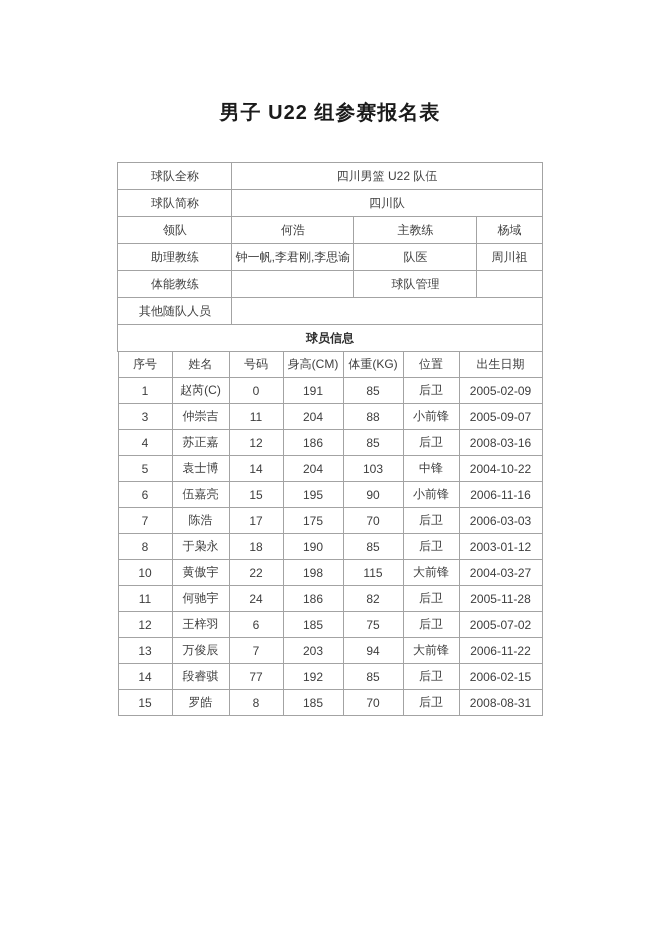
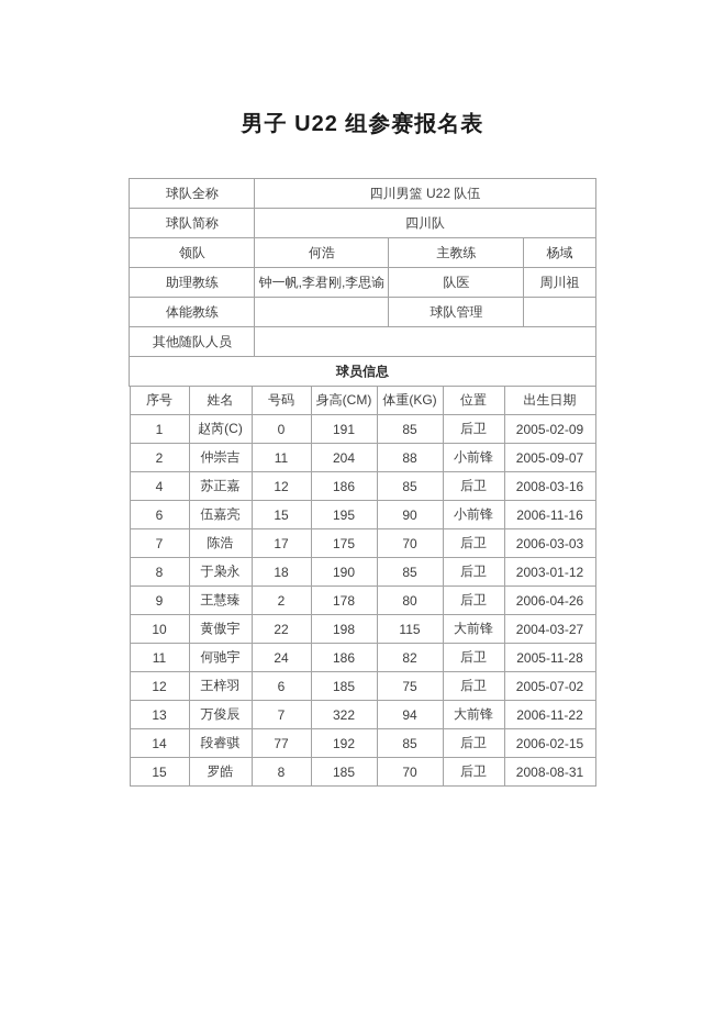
  男子 U22 组参赛报名表
  球队全称	四川男篮 U22 队伍
  球队简称	四川队
  领队	何浩	主教练	杨域
  助理教练	钟一帆,李君刚,李思谕	队医	周川祖
  体能教练		球队管理
  其他随队人员
  球员信息
  序号	姓名	号码	身高(CM)	体重(KG)	位置	出生日期
  1	赵芮(C)	0	191	85	后卫	2005-02-09
- 3	仲崇吉	11	204	88	小前锋	2005-09-07
+ 2	仲崇吉	11	204	88	小前锋	2005-09-07
  4	苏正嘉	12	186	85	后卫	2008-03-16
- 5	袁士博	14	204	103	中锋	2004-10-22
  6	伍嘉亮	15	195	90	小前锋	2006-11-16
  7	陈浩	17	175	70	后卫	2006-03-03
  8	于枭永	18	190	85	后卫	2003-01-12
+ 9	王慧臻	2	178	80	后卫	2006-04-26
  10	黄傲宇	22	198	115	大前锋	2004-03-27
  11	何驰宇	24	186	82	后卫	2005-11-28
  12	王梓羽	6	185	75	后卫	2005-07-02
- 13	万俊辰	7	203	94	大前锋	2006-11-22
+ 13	万俊辰	7	322	94	大前锋	2006-11-22
  14	段睿骐	77	192	85	后卫	2006-02-15
  15	罗皓	8	185	70	后卫	2008-08-31
